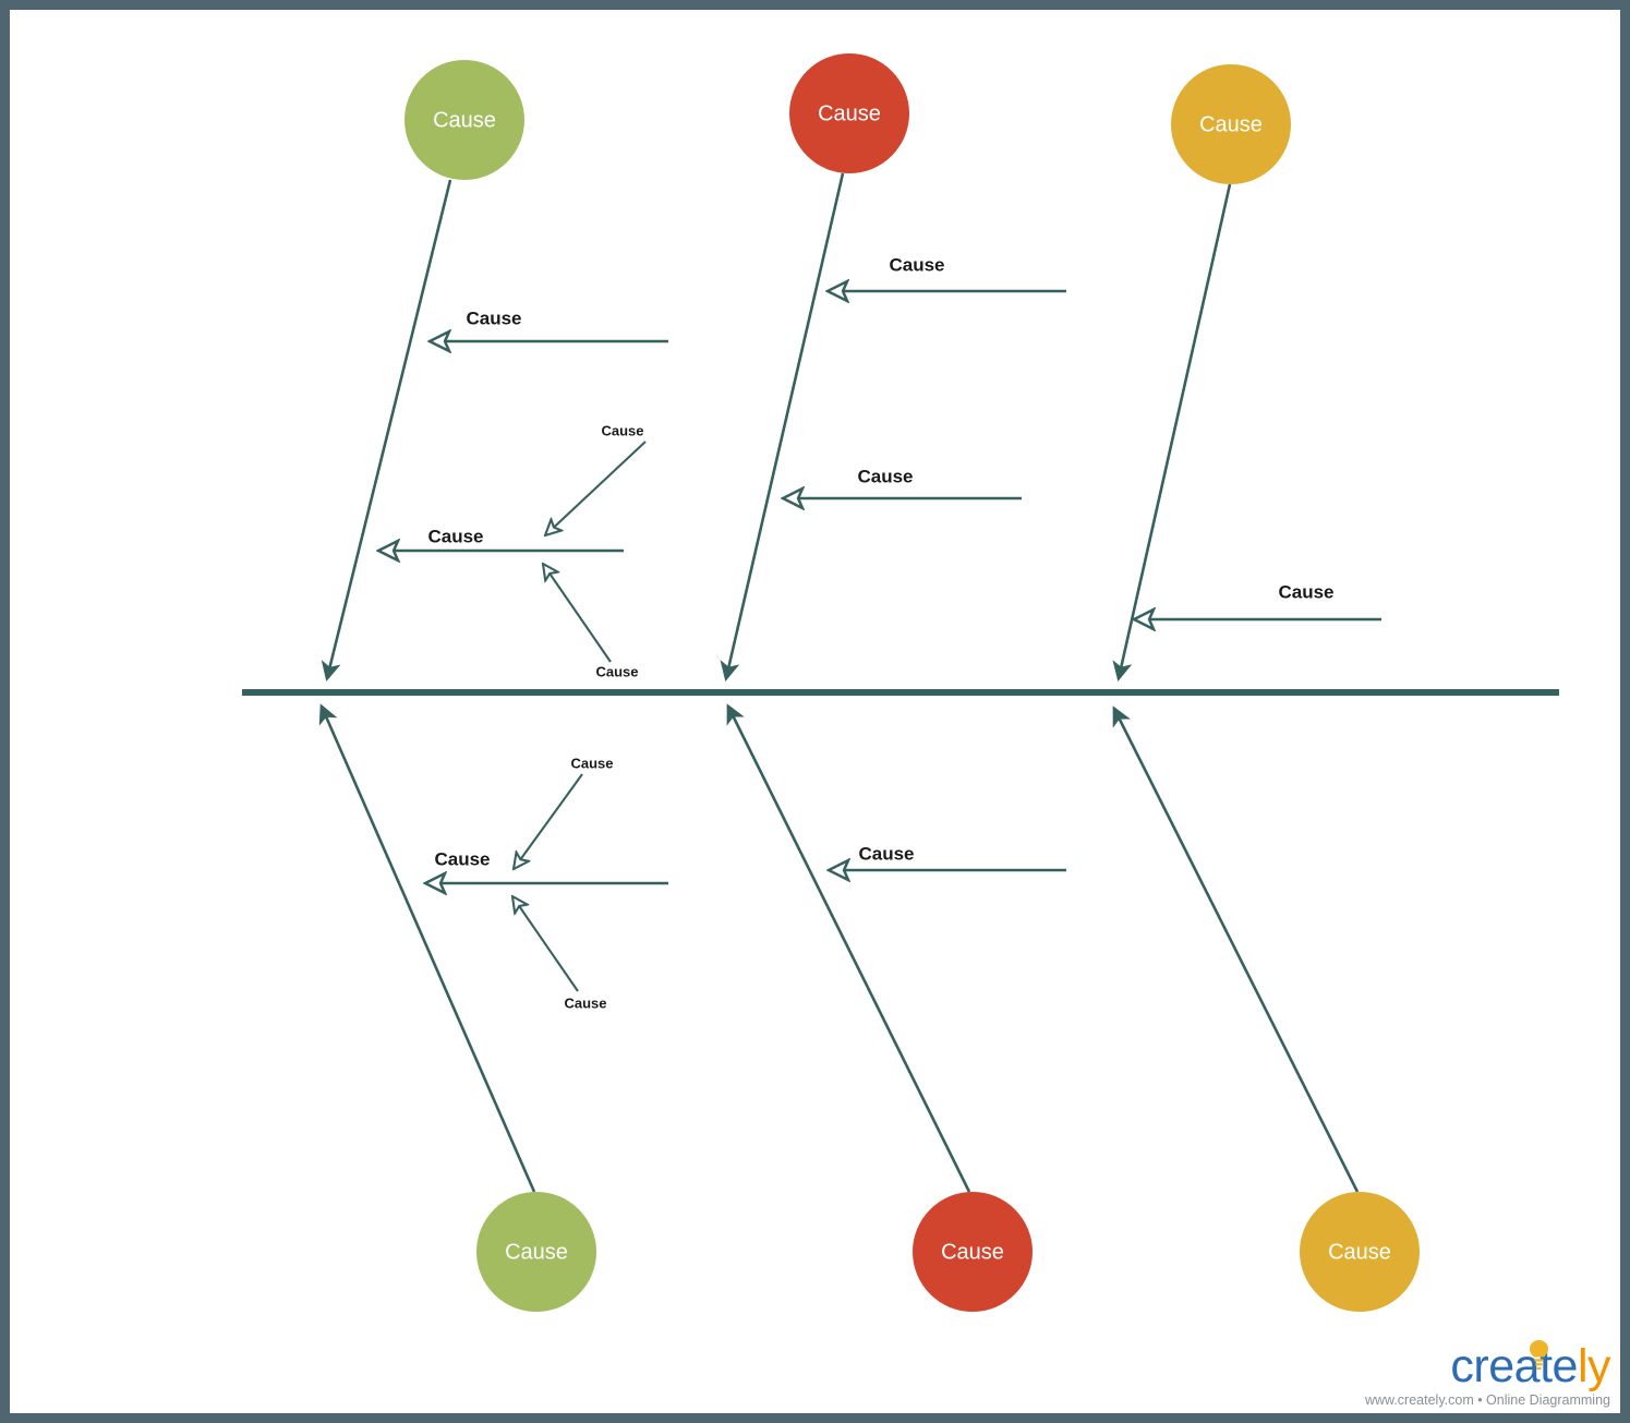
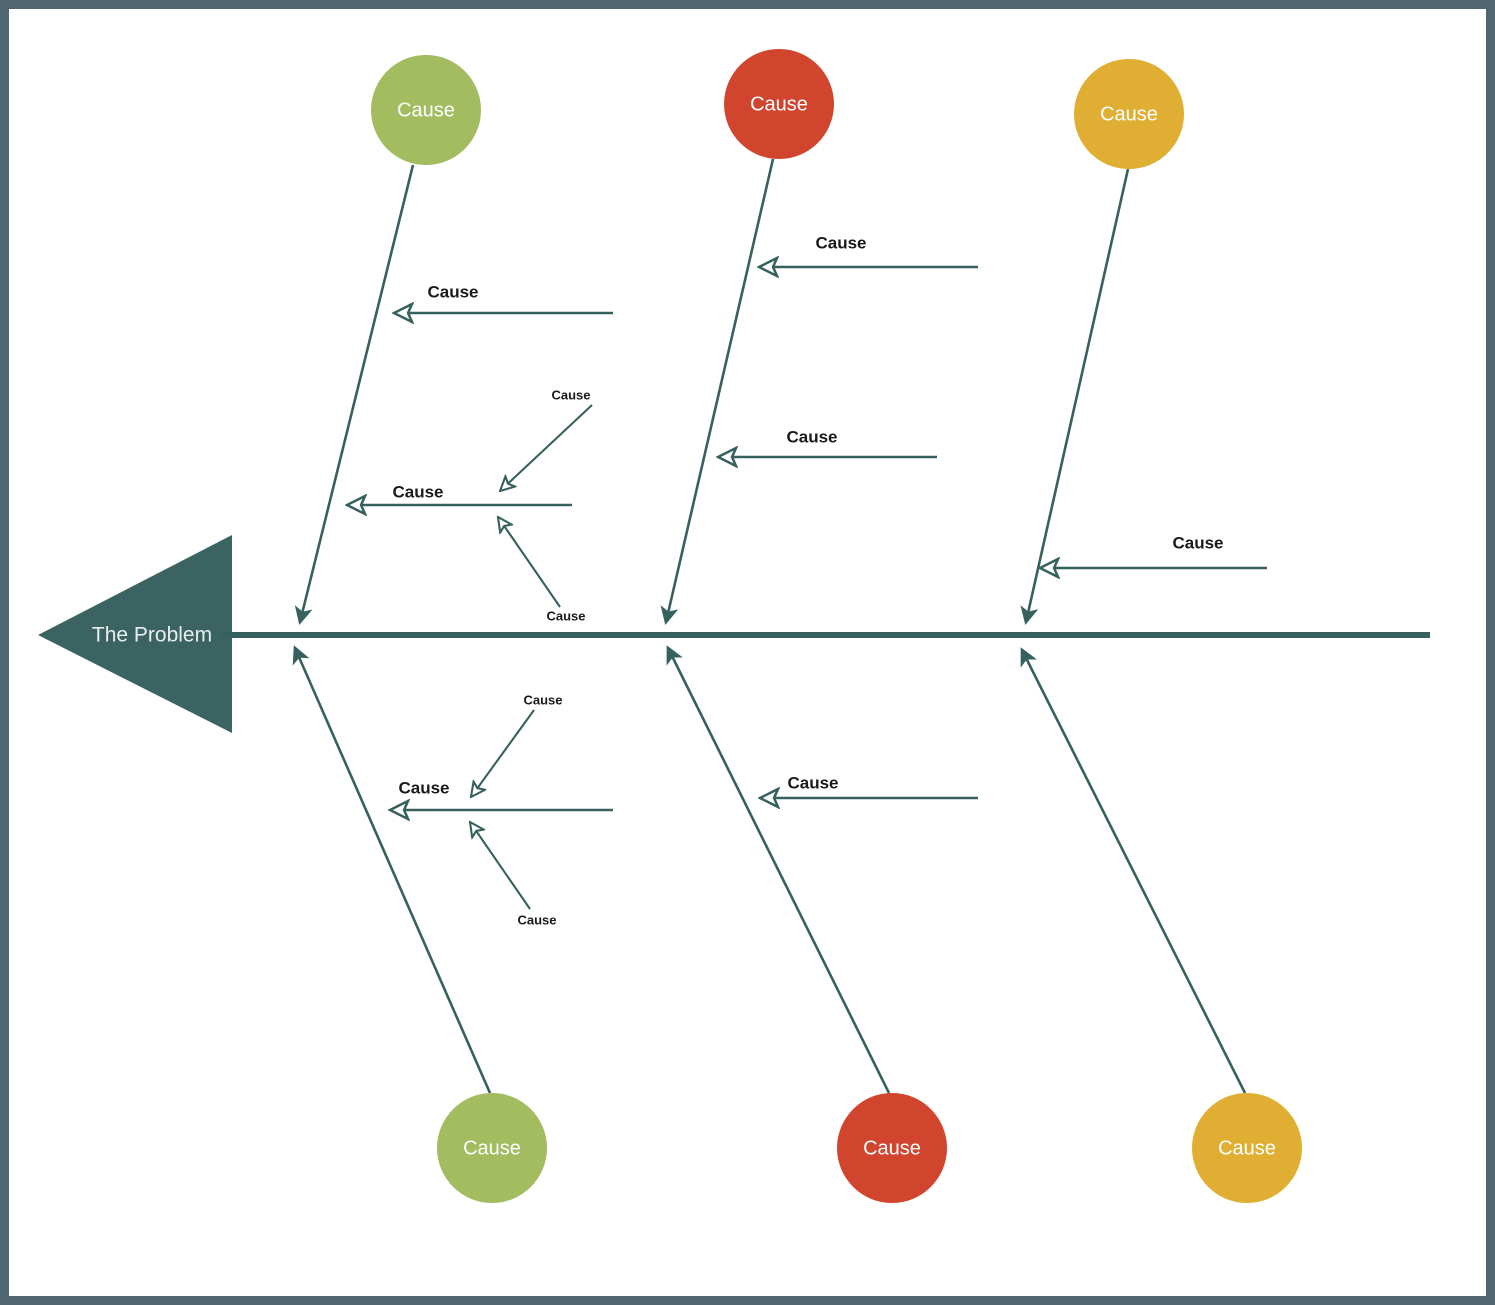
+ The Problem
  Cause
  Cause
  Cause
  Cause
  Cause
  Cause
  Cause
  Cause
  Cause
  Cause
  Cause
  Cause
  Cause
  Cause
  Cause
  Cause
  Cause
- creately
- www.creately.com • Online Diagramming
